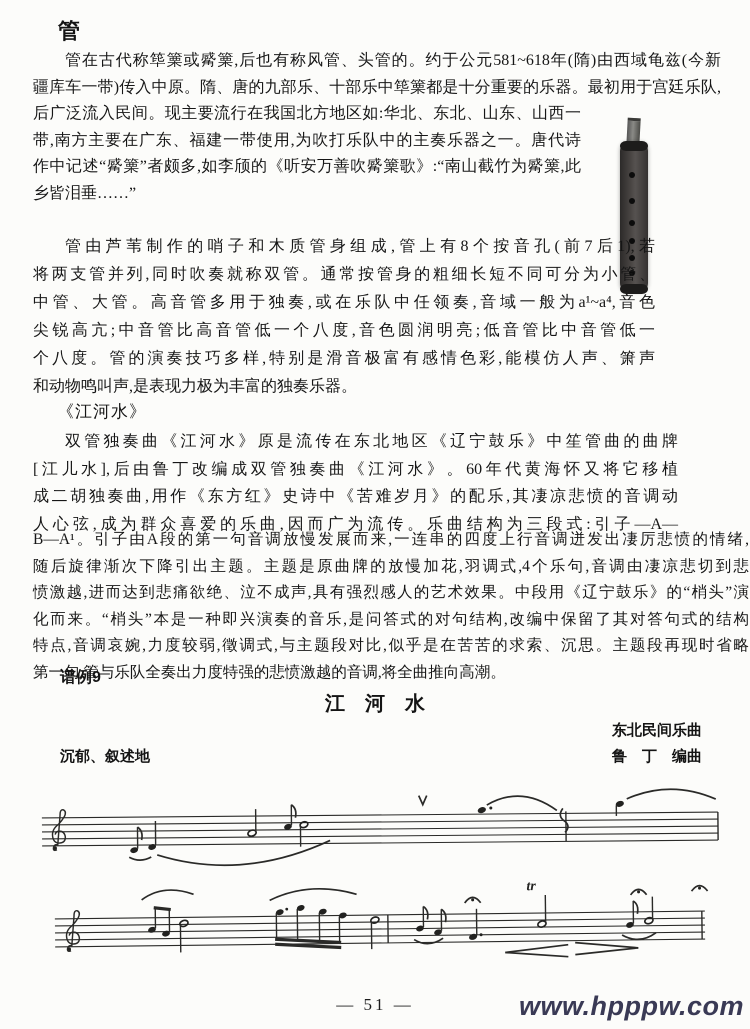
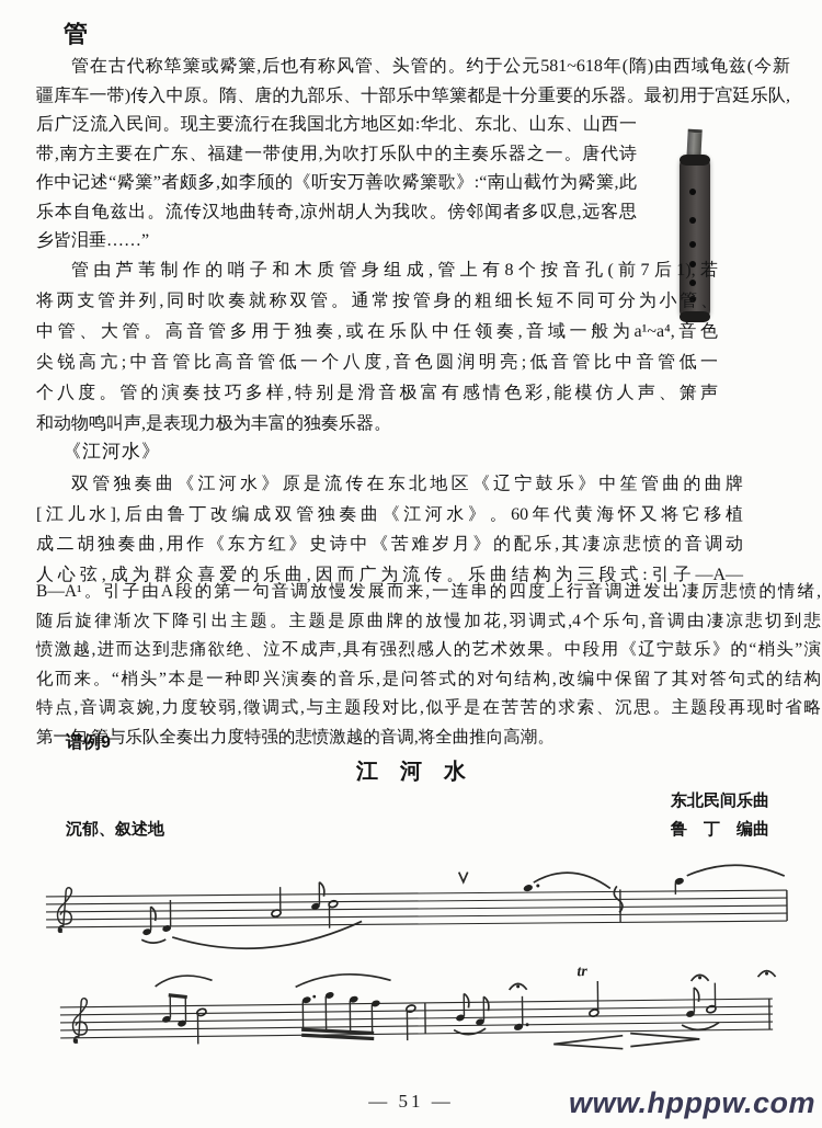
  管
  管在古代称筚篥或觱篥,后也有称风管、头管的。约于公元581~618年(隋)由西域龟兹(今新
  疆库车一带)传入中原。隋、唐的九部乐、十部乐中筚篥都是十分重要的乐器。最初用于宫廷乐队,
  后广泛流入民间。现主要流行在我国北方地区如:华北、东北、山东、山西一
  带,南方主要在广东、福建一带使用,为吹打乐队中的主奏乐器之一。唐代诗
  作中记述“觱篥”者颇多,如李颀的《听安万善吹觱篥歌》:“南山截竹为觱篥,此
+ 乐本自龟兹出。流传汉地曲转奇,凉州胡人为我吹。傍邻闻者多叹息,远客思
  乡皆泪垂……”
  管由芦苇制作的哨子和木质管身组成,管上有8个按音孔(前7后1),若
  将两支管并列,同时吹奏就称双管。通常按管身的粗细长短不同可分为小管、
  中管、大管。高音管多用于独奏,或在乐队中任领奏,音域一般为a¹~a⁴,音色
  尖锐高亢;中音管比高音管低一个八度,音色圆润明亮;低音管比中音管低一
  个八度。管的演奏技巧多样,特别是滑音极富有感情色彩,能模仿人声、箫声
  和动物鸣叫声,是表现力极为丰富的独奏乐器。
  《江河水》
  双管独奏曲《江河水》原是流传在东北地区《辽宁鼓乐》中笙管曲的曲牌
  [江儿水],后由鲁丁改编成双管独奏曲《江河水》。60年代黄海怀又将它移植
  成二胡独奏曲,用作《东方红》史诗中《苦难岁月》的配乐,其凄凉悲愤的音调动
  人心弦,成为群众喜爱的乐曲,因而广为流传。乐曲结构为三段式:引子—A—
  B—A¹。引子由A段的第一句音调放慢发展而来,一连串的四度上行音调迸发出凄厉悲愤的情绪,
  随后旋律渐次下降引出主题。主题是原曲牌的放慢加花,羽调式,4个乐句,音调由凄凉悲切到悲
  愤激越,进而达到悲痛欲绝、泣不成声,具有强烈感人的艺术效果。中段用《辽宁鼓乐》的“梢头”演
  化而来。“梢头”本是一种即兴演奏的音乐,是问答式的对句结构,改编中保留了其对答句式的结构
  特点,音调哀婉,力度较弱,徵调式,与主题段对比,似乎是在苦苦的求索、沉思。主题段再现时省略
  第一句,管与乐队全奏出力度特强的悲愤激越的音调,将全曲推向高潮。
  谱例9
  江 河 水
  东北民间乐曲
  鲁 丁 编曲
  沉郁、叙述地
  tr
  — 51 —
  www.hpppw.com
